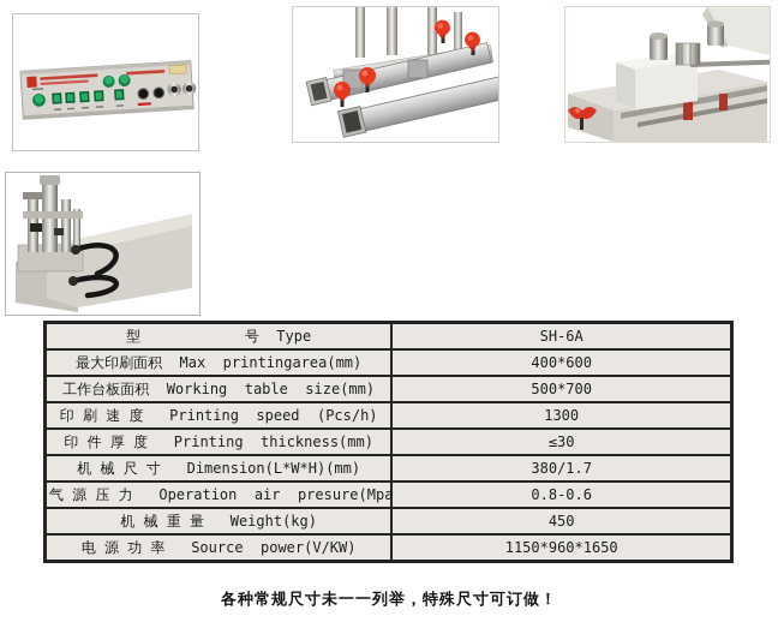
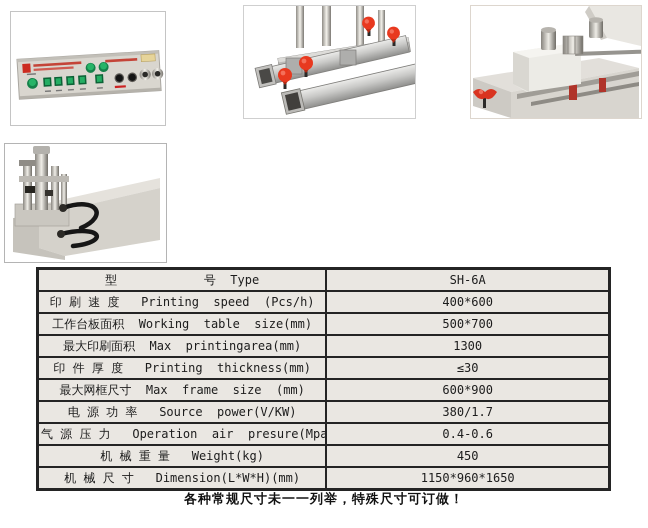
  型 号 Type	SH-6A
- 最大印刷面积 Max printingarea(mm)	400*600
+ 印 刷 速 度 Printing speed (Pcs/h)	400*600
  工作台板面积 Working table size(mm)	500*700
- 印 刷 速 度 Printing speed (Pcs/h)	1300
+ 最大印刷面积 Max printingarea(mm)	1300
  印 件 厚 度 Printing thickness(mm)	≤30
+ 最大网框尺寸 Max frame size (mm)	600*900
- 机 械 尺 寸 Dimension(L*W*H)(mm)	380/1.7
+ 电 源 功 率 Source power(V/KW)	380/1.7
- 气 源 压 力 Operation air presure(Mpa	0.8-0.6
+ 气 源 压 力 Operation air presure(Mpa	0.4-0.6
  机 械 重 量 Weight(kg)	450
- 电 源 功 率 Source power(V/KW)	1150*960*1650
+ 机 械 尺 寸 Dimension(L*W*H)(mm)	1150*960*1650
  各种常规尺寸未一一列举，特殊尺寸可订做！
